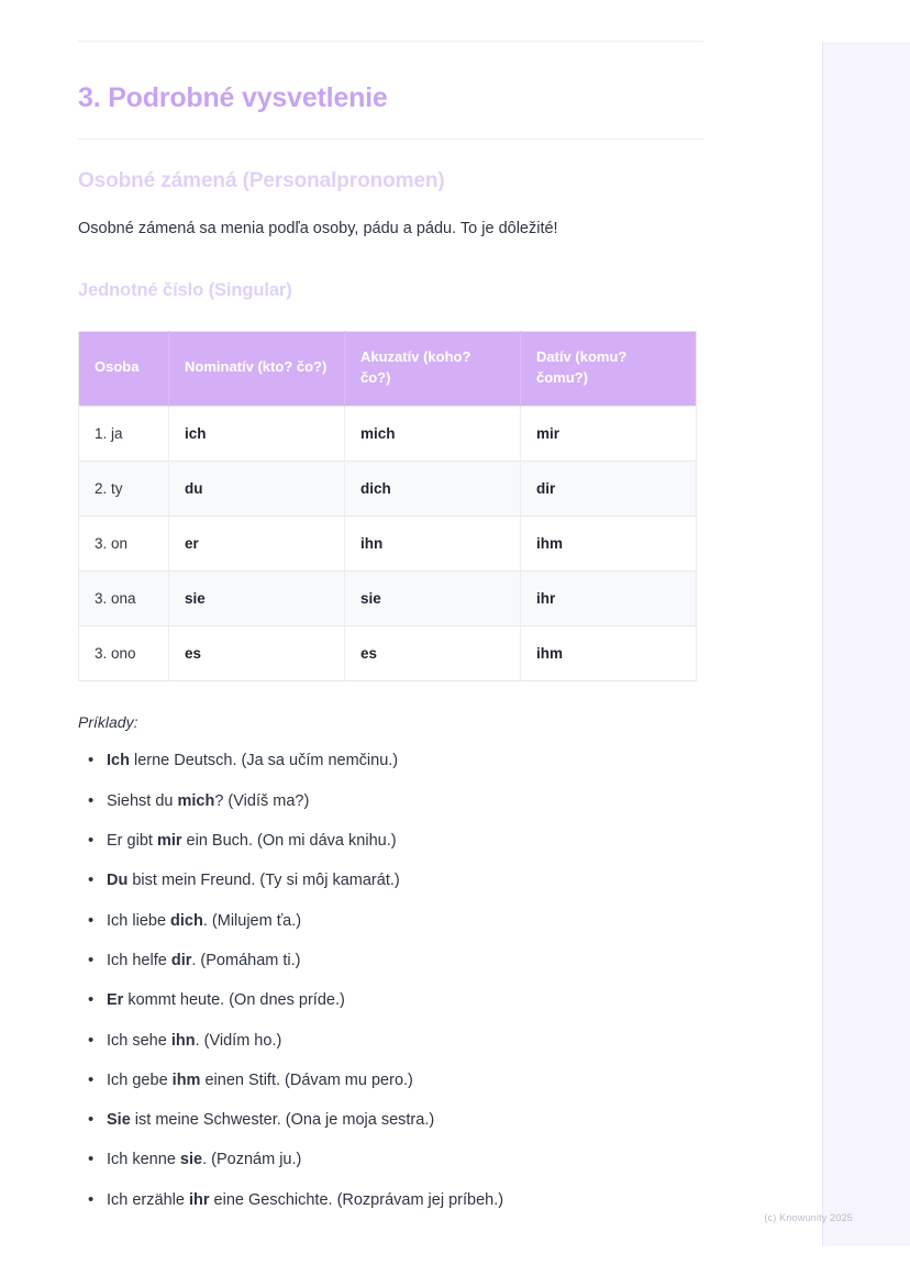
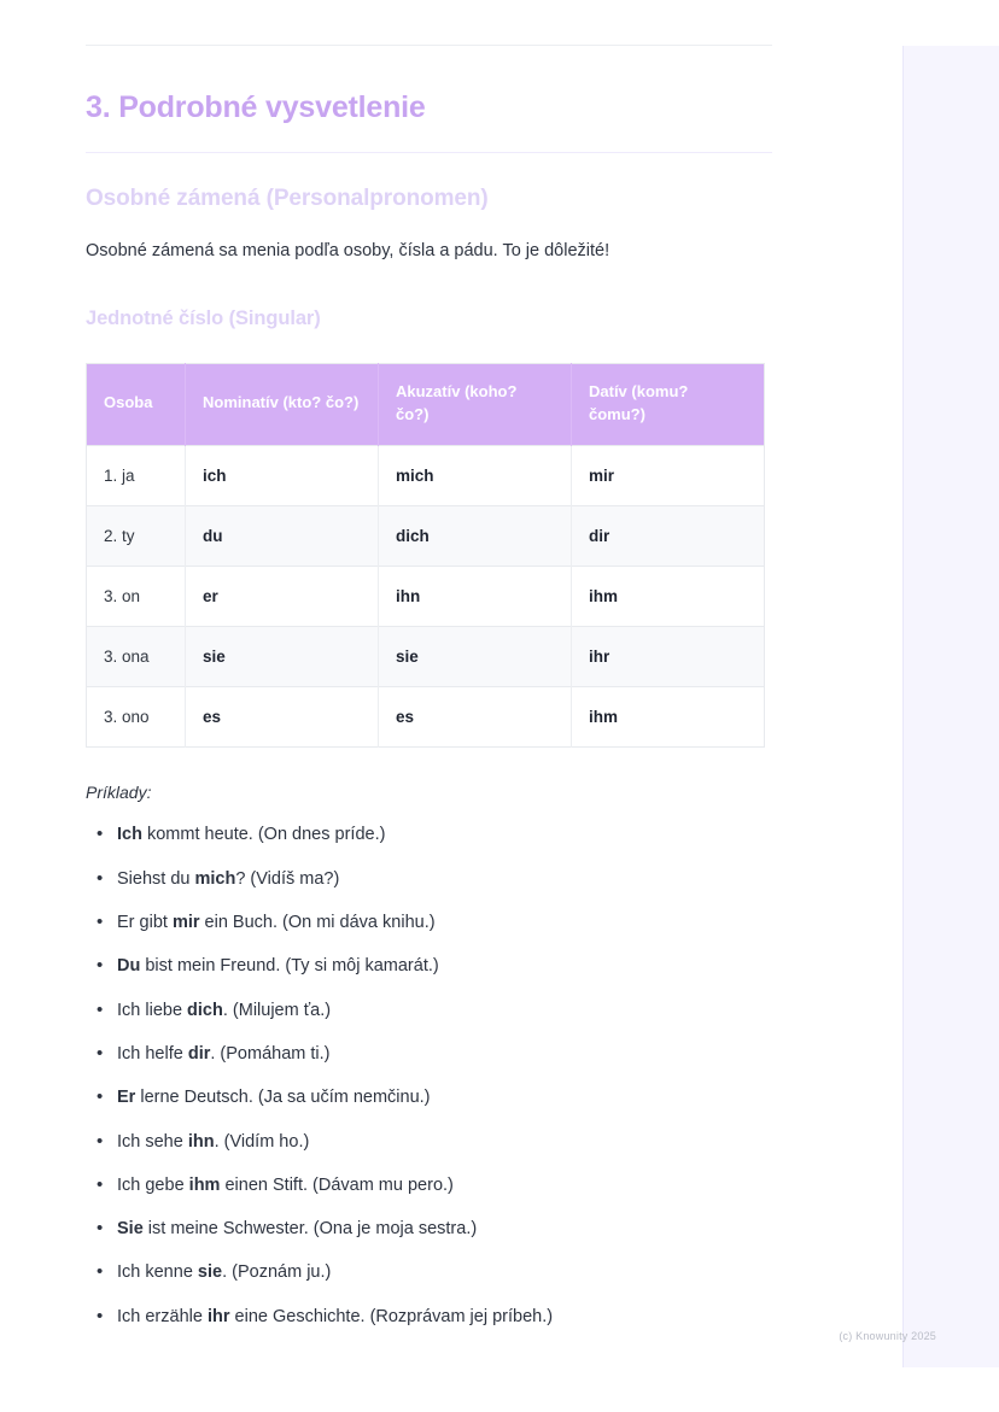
  3. Podrobné vysvetlenie
  Osobné zámená (Personalpronomen)
- Osobné zámená sa menia podľa osoby, pádu a pádu. To je dôležité!
+ Osobné zámená sa menia podľa osoby, čísla a pádu. To je dôležité!
  Jednotné číslo (Singular)
  Osoba	Nominatív (kto? čo?)	Akuzatív (koho? čo?)	Datív (komu? čomu?)
  1. ja	ich	mich	mir
  2. ty	du	dich	dir
  3. on	er	ihn	ihm
  3. ona	sie	sie	ihr
  3. ono	es	es	ihm
  Príklady:
- Ich lerne Deutsch. (Ja sa učím nemčinu.)
+ Ich kommt heute. (On dnes príde.)
  Siehst du mich? (Vidíš ma?)
  Er gibt mir ein Buch. (On mi dáva knihu.)
  Du bist mein Freund. (Ty si môj kamarát.)
  Ich liebe dich. (Milujem ťa.)
  Ich helfe dir. (Pomáham ti.)
- Er kommt heute. (On dnes príde.)
+ Er lerne Deutsch. (Ja sa učím nemčinu.)
  Ich sehe ihn. (Vidím ho.)
  Ich gebe ihm einen Stift. (Dávam mu pero.)
  Sie ist meine Schwester. (Ona je moja sestra.)
  Ich kenne sie. (Poznám ju.)
  Ich erzähle ihr eine Geschichte. (Rozprávam jej príbeh.)
  (c) Knowunity 2025
